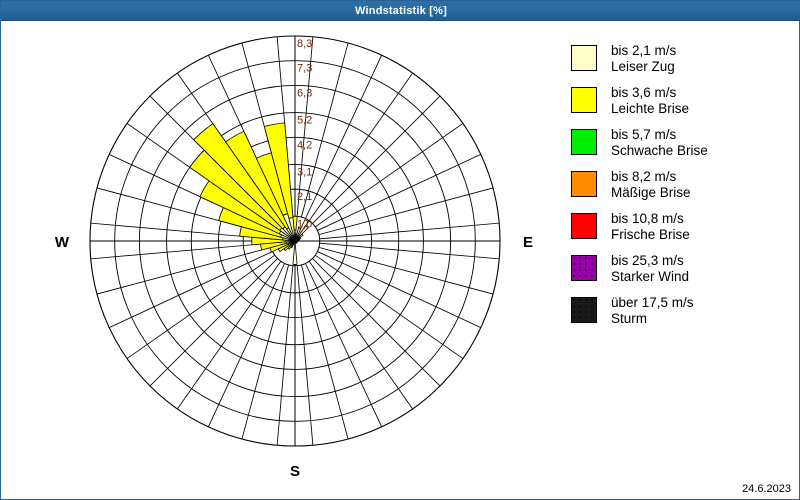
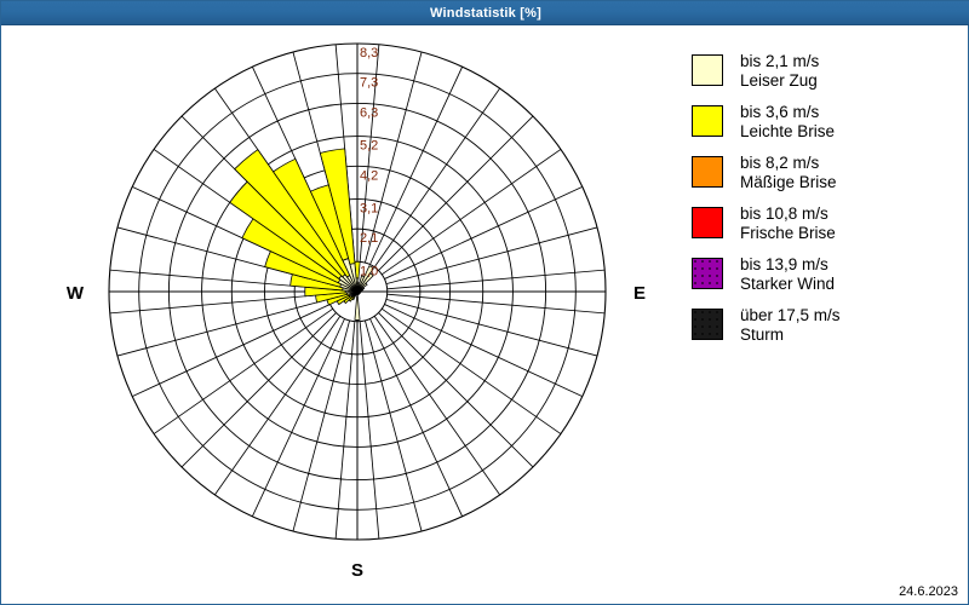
  Windstatistik [%]
  1,0
  2,1
  3,1
  4,2
  5,2
  6,3
  7,3
  8,3
  S
  E
  W
  bis 2,1 m/s
  Leiser Zug
  bis 3,6 m/s
  Leichte Brise
- bis 5,7 m/s
- Schwache Brise
  bis 8,2 m/s
  Mäßige Brise
  bis 10,8 m/s
  Frische Brise
- bis 25,3 m/s
+ bis 13,9 m/s
  Starker Wind
  über 17,5 m/s
  Sturm
  24.6.2023
